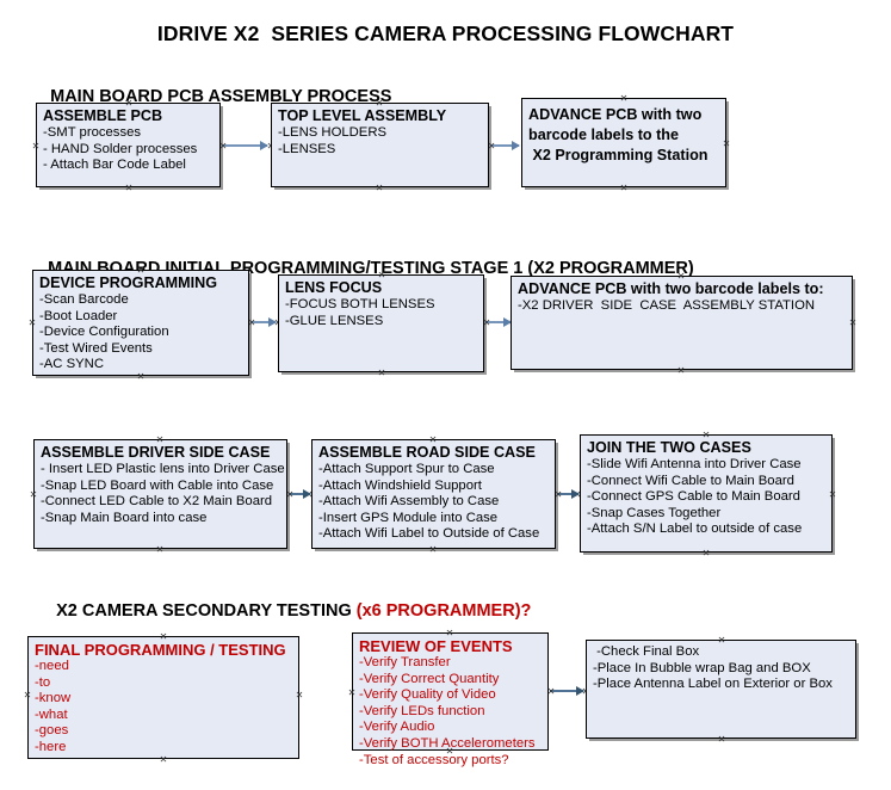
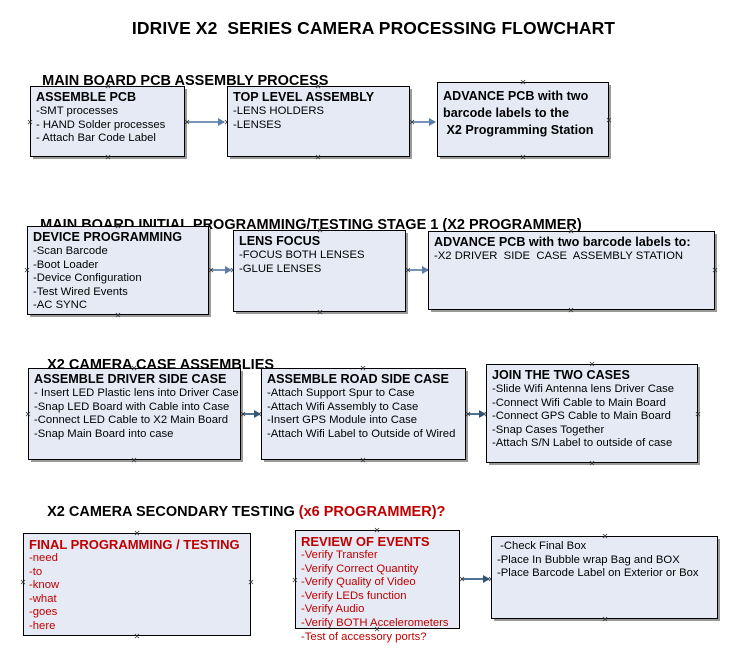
  IDRIVE X2 SERIES CAMERA PROCESSING FLOWCHART
  MAIN BOARD PCB ASSEMBLY PROCESS
  ASSEMBLE PCB
  -SMT processes
  - HAND Solder processes
  - Attach Bar Code Label
  TOP LEVEL ASSEMBLY
  -LENS HOLDERS
  -LENSES
  ADVANCE PCB with two
  barcode labels to the
  X2 Programming Station
  MAIN BOARD INITIAL PROGRAMMING/TESTING STAGE 1 (X2 PROGRAMMER)
  DEVICE PROGRAMMING
  -Scan Barcode
  -Boot Loader
  -Device Configuration
  -Test Wired Events
  -AC SYNC
  LENS FOCUS
  -FOCUS BOTH LENSES
  -GLUE LENSES
  ADVANCE PCB with two barcode labels to:
  -X2 DRIVER SIDE CASE ASSEMBLY STATION
+ X2 CAMERA CASE ASSEMBLIES
  ASSEMBLE DRIVER SIDE CASE
  - Insert LED Plastic lens into Driver Case
  -Snap LED Board with Cable into Case
  -Connect LED Cable to X2 Main Board
  -Snap Main Board into case
  ASSEMBLE ROAD SIDE CASE
  -Attach Support Spur to Case
- -Attach Windshield Support
  -Attach Wifi Assembly to Case
  -Insert GPS Module into Case
- -Attach Wifi Label to Outside of Case
+ -Attach Wifi Label to Outside of Wired
  JOIN THE TWO CASES
- -Slide Wifi Antenna into Driver Case
+ -Slide Wifi Antenna lens Driver Case
  -Connect Wifi Cable to Main Board
  -Connect GPS Cable to Main Board
  -Snap Cases Together
  -Attach S/N Label to outside of case
  X2 CAMERA SECONDARY TESTING (x6 PROGRAMMER)?
  FINAL PROGRAMMING / TESTING
  -need
  -to
  -know
  -what
  -goes
  -here
  REVIEW OF EVENTS
  -Verify Transfer
  -Verify Correct Quantity
  -Verify Quality of Video
  -Verify LEDs function
  -Verify Audio
  -Verify BOTH Accelerometers
  -Test of accessory ports?
  -Check Final Box
  -Place In Bubble wrap Bag and BOX
- -Place Antenna Label on Exterior or Box
+ -Place Barcode Label on Exterior or Box
